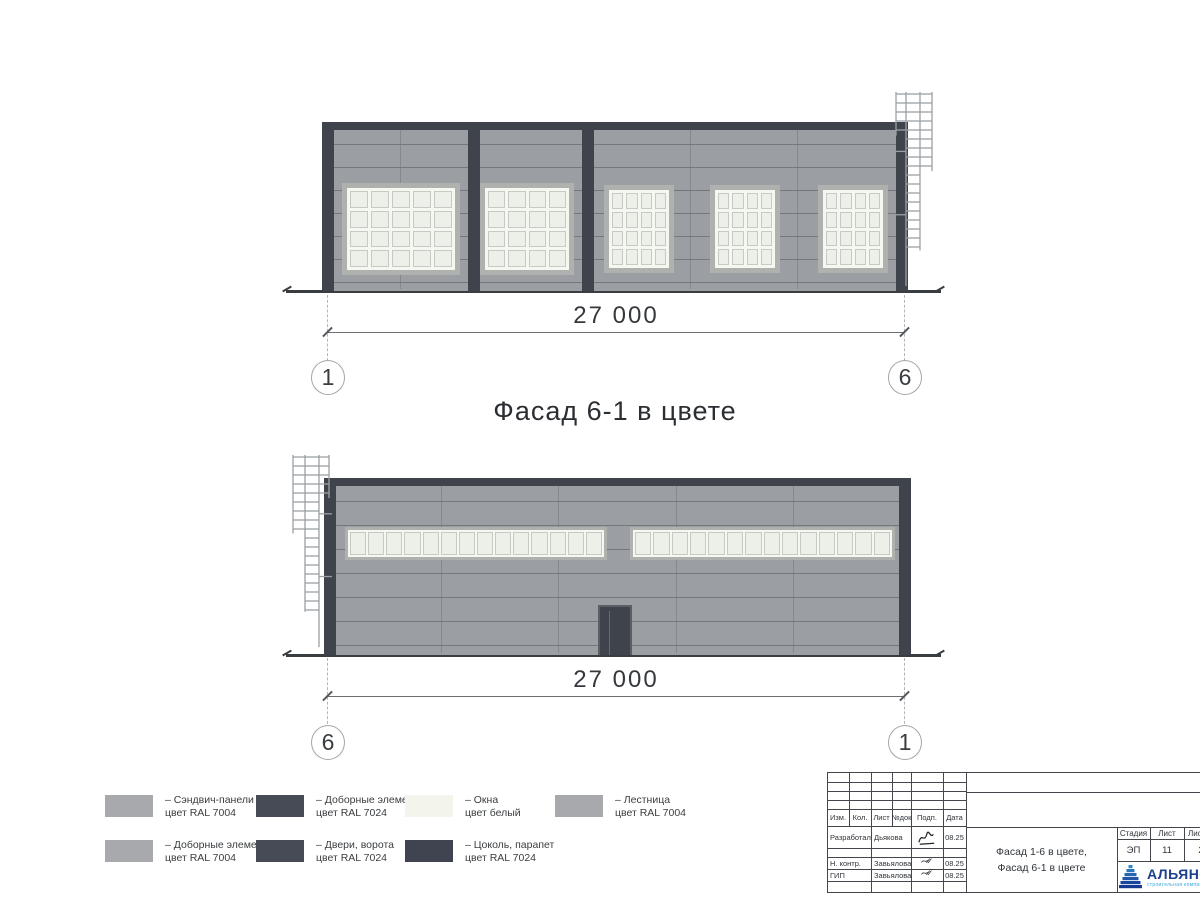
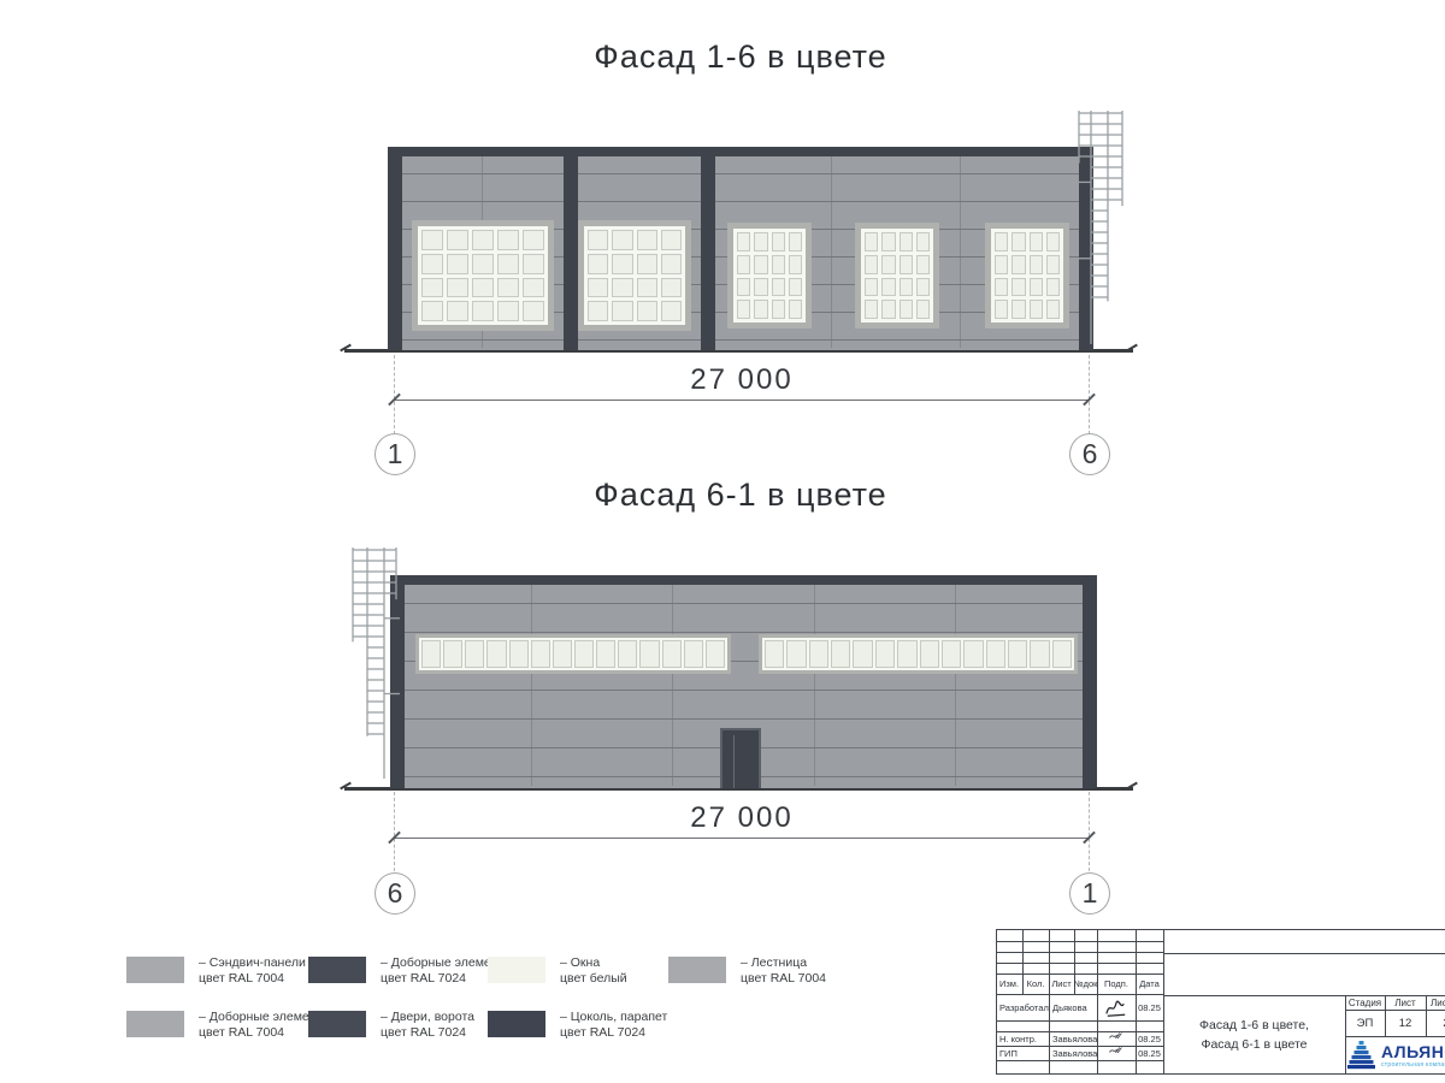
+ Фасад 1-6 в цвете
  Фасад 6-1 в цвете
  27 000
  1
  6
  27 000
  6
  1
  – Сэндвич-панели
  цвет RAL 7004
  – Доборные элем
  цвет RAL 7024
  – Окна
  цвет белый
  – Лестница
  цвет RAL 7004
  – Доборные элеме
  цвет RAL 7004
  – Двери, ворота
  цвет RAL 7024
  – Цоколь, парапет
  цвет RAL 7024
  Изм.
  Кол.
  Лист
  №док
  Подп.
  Дата
  Разработал
  Дьякова
  08.25
  Н. контр.
  Завьялова
  08.25
  ГИП
  Завьялова
  08.25
  Фасад 1-6 в цвете,
  Фасад 6-1 в цвете
  Стадия
  Лист
  ЭП
- 11
+ 12
  АЛЬЯН
